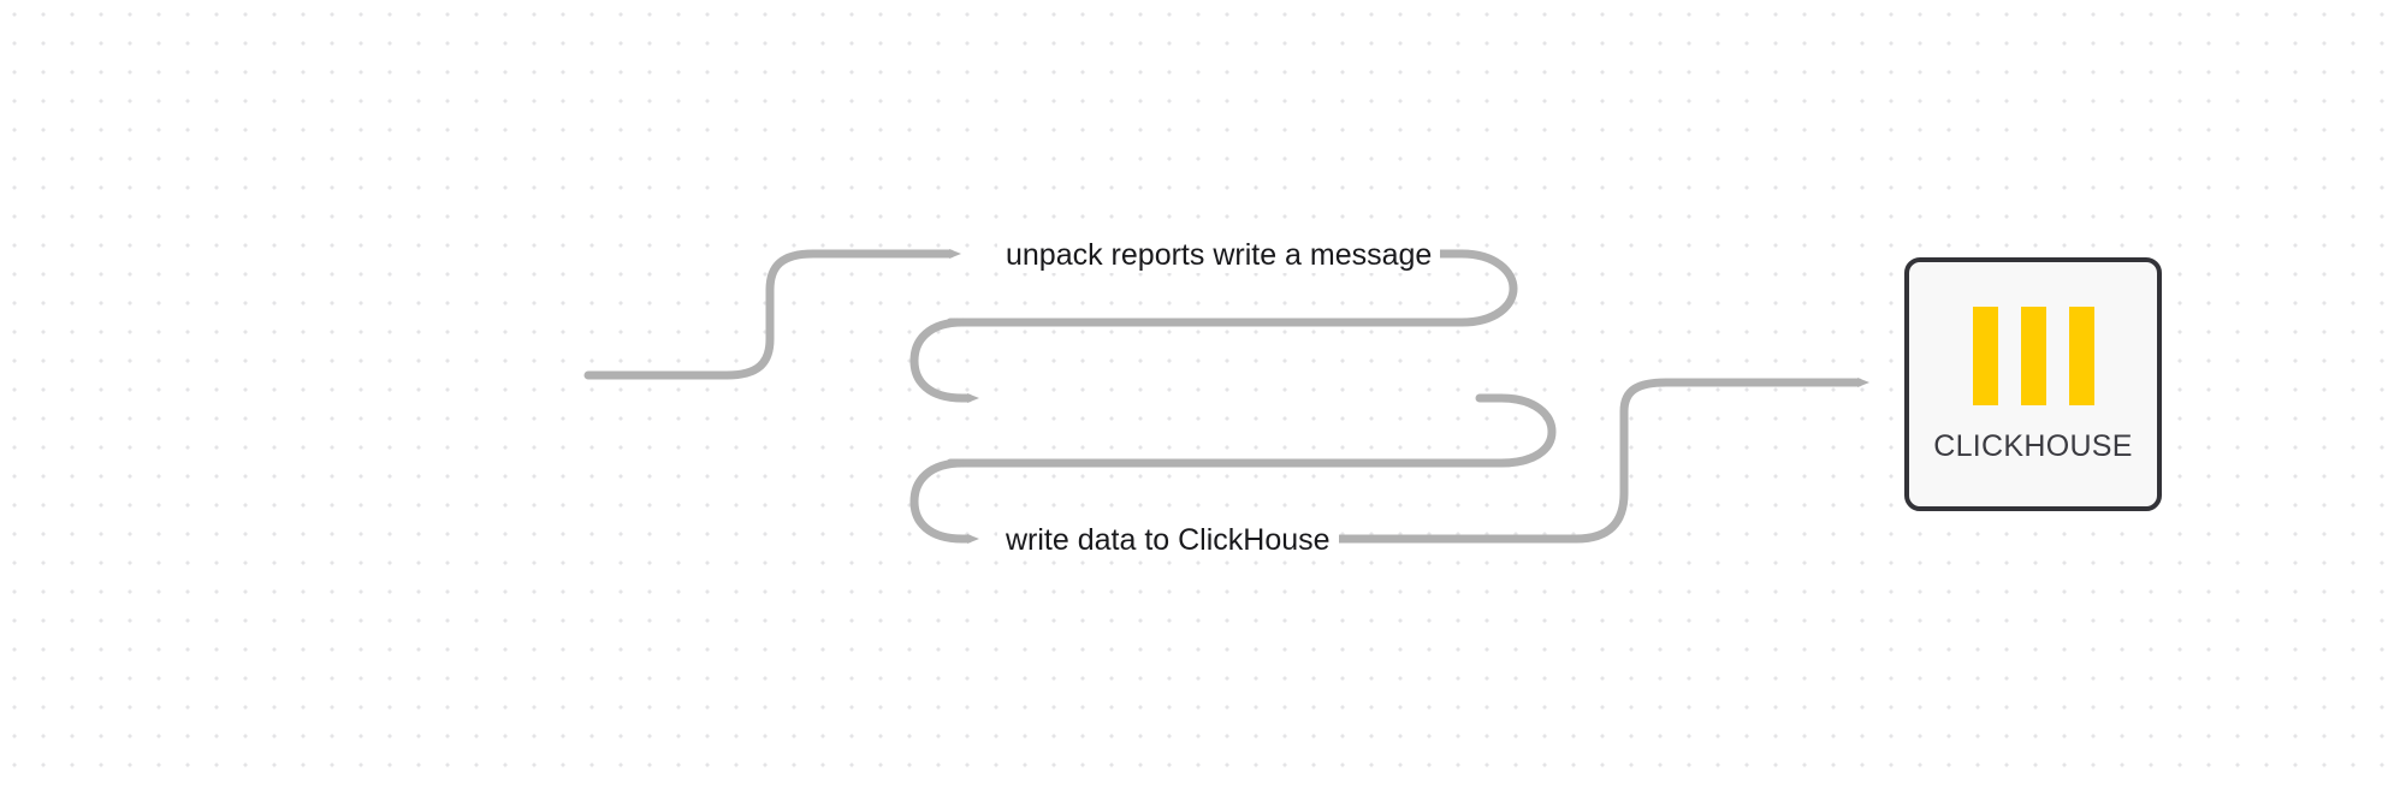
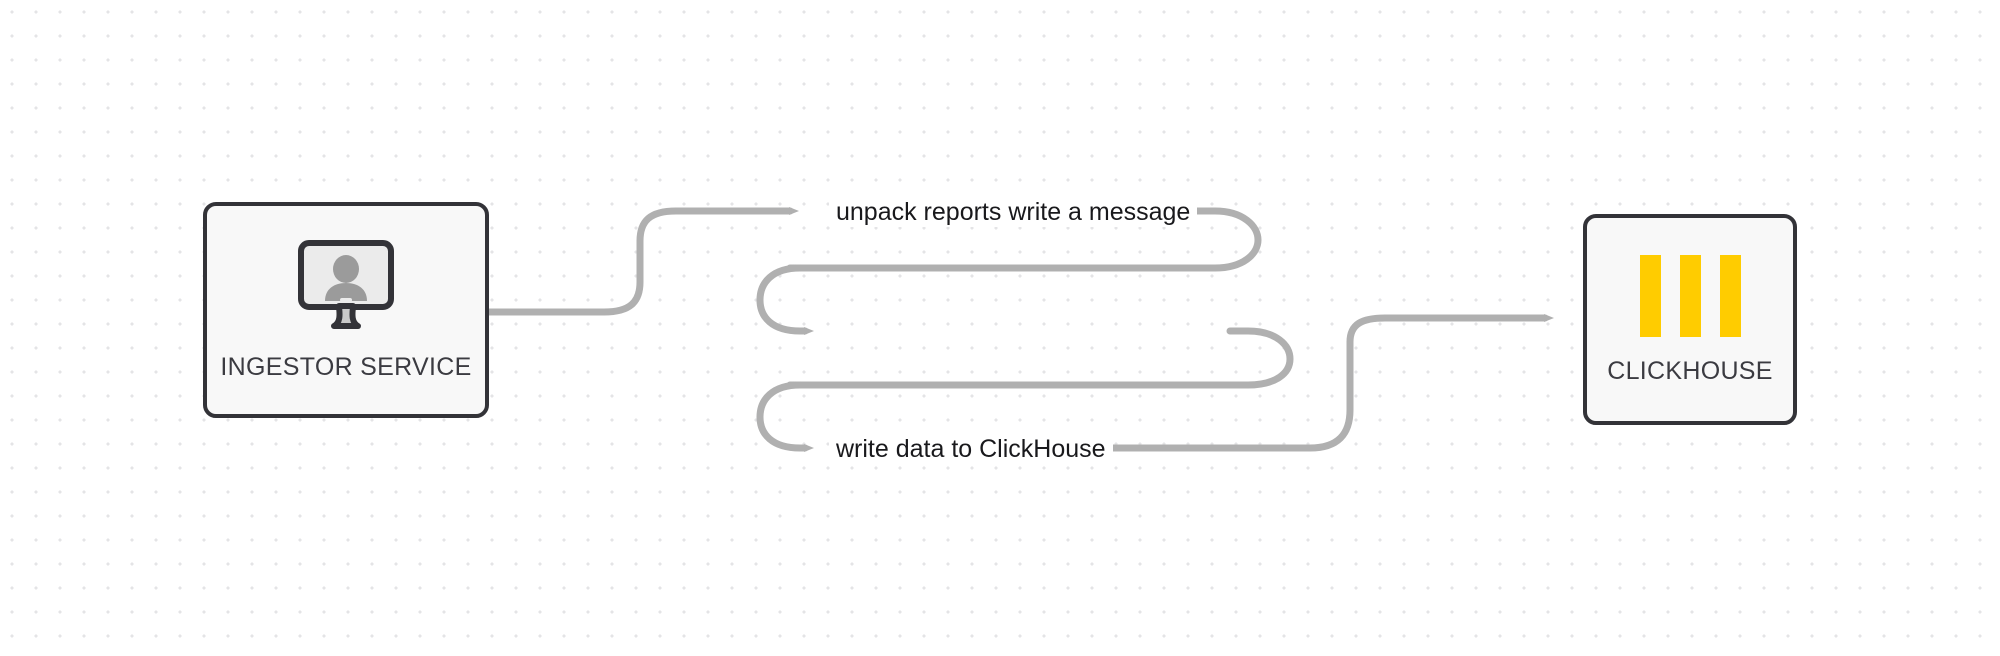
+ INGESTOR SERVICE
  CLICKHOUSE
  unpack reports write a message
  write data to ClickHouse
